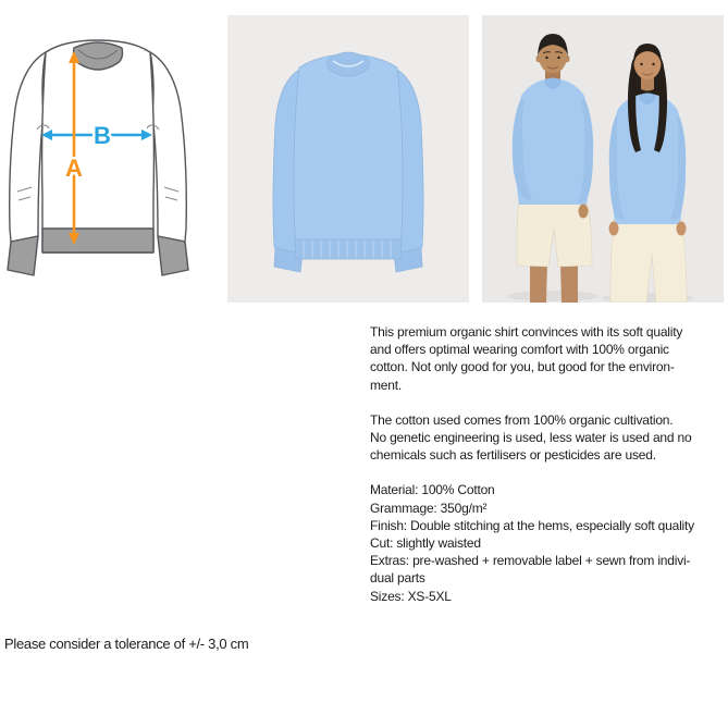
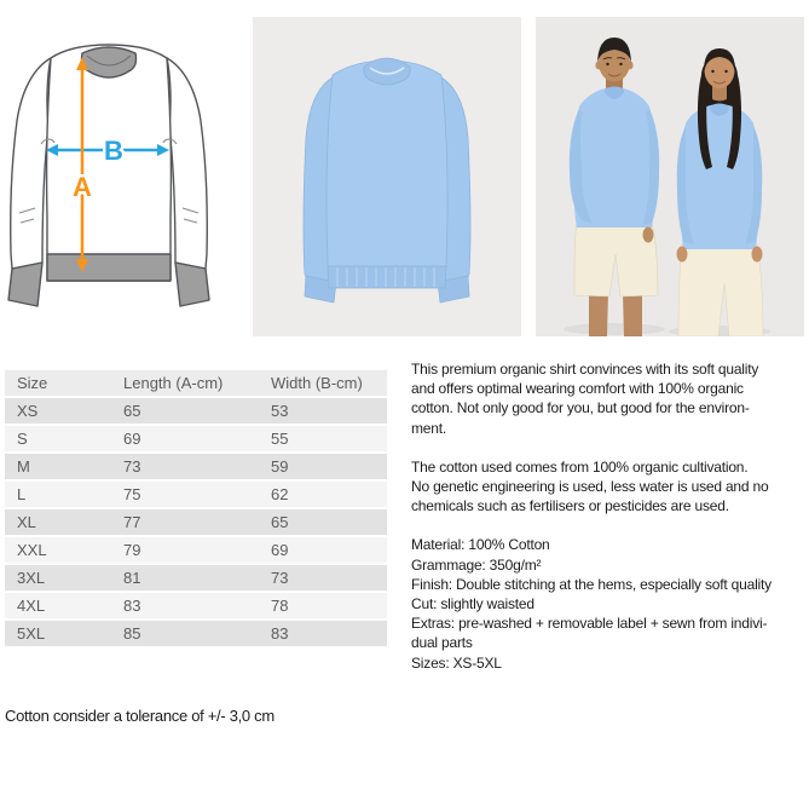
  B
  A
+ Size	Length (A-cm)	Width (B-cm)
+ XS	65	53
+ S	69	55
+ M	73	59
+ L	75	62
+ XL	77	65
+ XXL	79	69
+ 3XL	81	73
+ 4XL	83	78
+ 5XL	85	83
- Please consider a tolerance of +/- 3,0 cm
+ Cotton consider a tolerance of +/- 3,0 cm
  This premium organic shirt convinces with its soft quality
  and offers optimal wearing comfort with 100% organic
  cotton. Not only good for you, but good for the environ-
  ment.
  The cotton used comes from 100% organic cultivation.
  No genetic engineering is used, less water is used and no
  chemicals such as fertilisers or pesticides are used.
  Material: 100% Cotton
  Grammage: 350g/m²
  Finish: Double stitching at the hems, especially soft quality
  Cut: slightly waisted
  Extras: pre-washed + removable label + sewn from indivi-
  dual parts
  Sizes: XS-5XL
